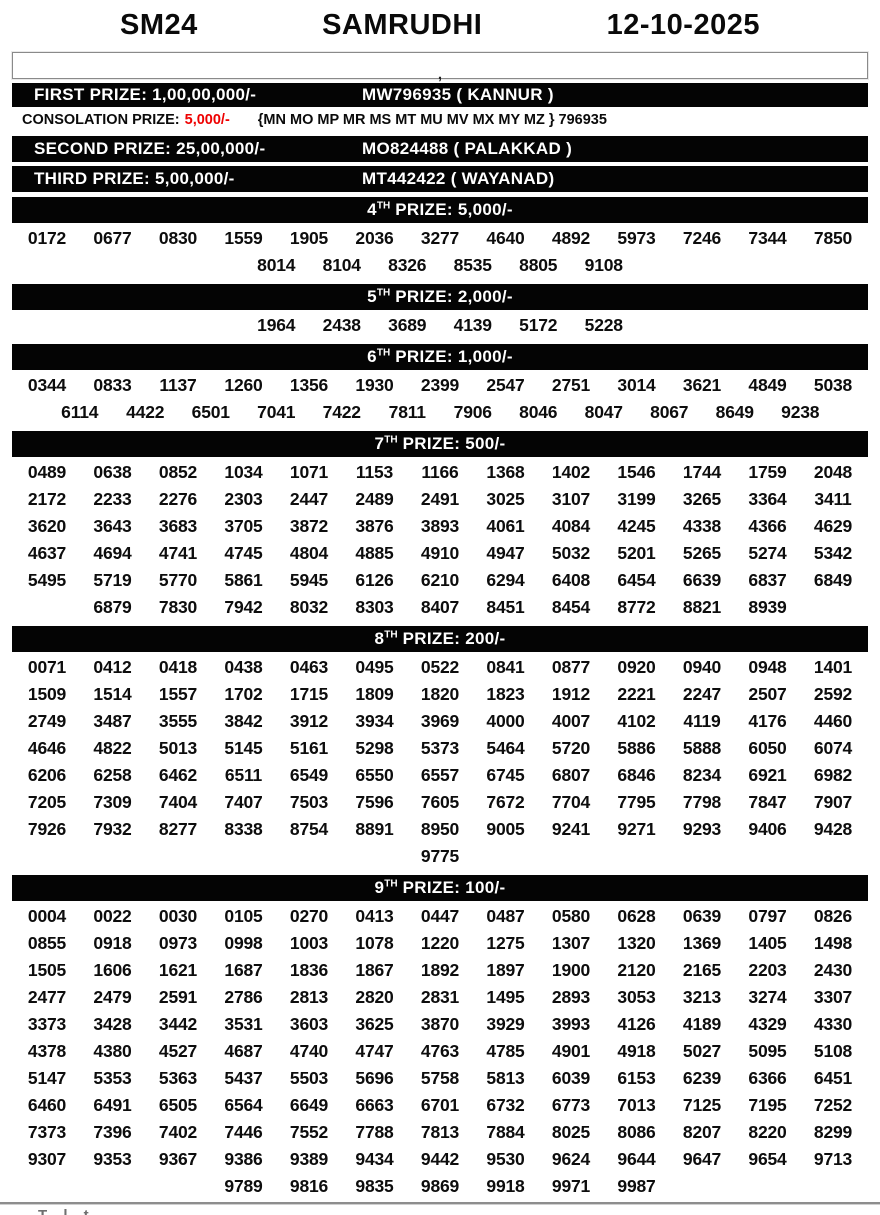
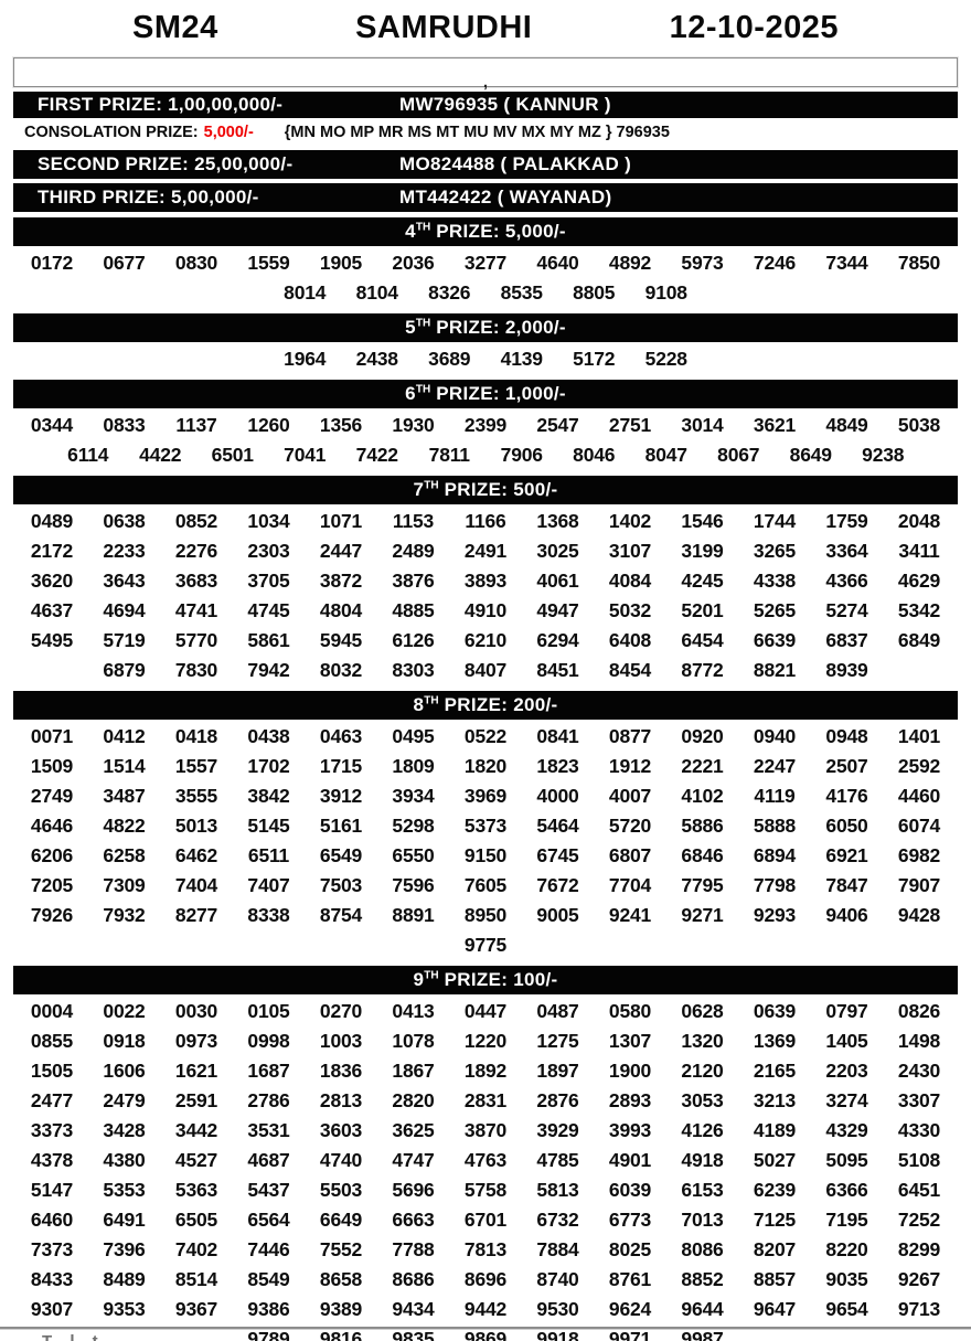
  SM24
  SAMRUDHI
  12-10-2025
  ,
  FIRST PRIZE: 1,00,00,000/-
  MW796935 ( KANNUR )
  CONSOLATION PRIZE:
  5,000/-
  {MN MO MP MR MS MT MU MV MX MY MZ } 796935
  SECOND PRIZE: 25,00,000/-
  MO824488 ( PALAKKAD )
  THIRD PRIZE: 5,00,000/-
  MT442422 ( WAYANAD)
  4TH PRIZE: 5,000/-
  0172
  0677
  0830
  1559
  1905
  2036
  3277
  4640
  4892
  5973
  7246
  7344
  7850
  8014
  8104
  8326
  8535
  8805
  9108
  5TH PRIZE: 2,000/-
  1964
  2438
  3689
  4139
  5172
  5228
  6TH PRIZE: 1,000/-
  0344
  0833
  1137
  1260
  1356
  1930
  2399
  2547
  2751
  3014
  3621
  4849
  5038
  6114
  4422
  6501
  7041
  7422
  7811
  7906
  8046
  8047
  8067
  8649
  9238
  7TH PRIZE: 500/-
  0489
  0638
  0852
  1034
  1071
  1153
  1166
  1368
  1402
  1546
  1744
  1759
  2048
  2172
  2233
  2276
  2303
  2447
  2489
  2491
  3025
  3107
  3199
  3265
  3364
  3411
  3620
  3643
  3683
  3705
  3872
  3876
  3893
  4061
  4084
  4245
  4338
  4366
  4629
  4637
  4694
  4741
  4745
  4804
  4885
  4910
  4947
  5032
  5201
  5265
  5274
  5342
  5495
  5719
  5770
  5861
  5945
  6126
  6210
  6294
  6408
  6454
  6639
  6837
  6849
  6879
  7830
  7942
  8032
  8303
  8407
  8451
  8454
  8772
  8821
  8939
  8TH PRIZE: 200/-
  0071
  0412
  0418
  0438
  0463
  0495
  0522
  0841
  0877
  0920
  0940
  0948
  1401
  1509
  1514
  1557
  1702
  1715
  1809
  1820
  1823
  1912
  2221
  2247
  2507
  2592
  2749
  3487
  3555
  3842
  3912
  3934
  3969
  4000
  4007
  4102
  4119
  4176
  4460
  4646
  4822
  5013
  5145
  5161
  5298
  5373
  5464
  5720
  5886
  5888
  6050
  6074
  6206
  6258
  6462
  6511
  6549
  6550
- 6557
+ 9150
  6745
  6807
  6846
- 8234
+ 6894
  6921
  6982
  7205
  7309
  7404
  7407
  7503
  7596
  7605
  7672
  7704
  7795
  7798
  7847
  7907
  7926
  7932
  8277
  8338
  8754
  8891
  8950
  9005
  9241
  9271
  9293
  9406
  9428
  9775
  9TH PRIZE: 100/-
  0004
  0022
  0030
  0105
  0270
  0413
  0447
  0487
  0580
  0628
  0639
  0797
  0826
  0855
  0918
  0973
  0998
  1003
  1078
  1220
  1275
  1307
  1320
  1369
  1405
  1498
  1505
  1606
  1621
  1687
  1836
  1867
  1892
  1897
  1900
  2120
  2165
  2203
  2430
  2477
  2479
  2591
  2786
  2813
  2820
  2831
- 1495
+ 2876
  2893
  3053
  3213
  3274
  3307
  3373
  3428
  3442
  3531
  3603
  3625
  3870
  3929
  3993
  4126
  4189
  4329
  4330
  4378
  4380
  4527
  4687
  4740
  4747
  4763
  4785
  4901
  4918
  5027
  5095
  5108
  5147
  5353
  5363
  5437
  5503
  5696
  5758
  5813
  6039
  6153
  6239
  6366
  6451
  6460
  6491
  6505
  6564
  6649
  6663
  6701
  6732
  6773
  7013
  7125
  7195
  7252
  7373
  7396
  7402
  7446
  7552
  7788
  7813
  7884
  8025
  8086
  8207
  8220
  8299
+ 8433
+ 8489
+ 8514
+ 8549
+ 8658
+ 8686
+ 8696
+ 8740
+ 8761
+ 8852
+ 8857
+ 9035
+ 9267
  9307
  9353
  9367
  9386
  9389
  9434
  9442
  9530
  9624
  9644
  9647
  9654
  9713
  9789
  9816
  9835
  9869
  9918
  9971
  9987
